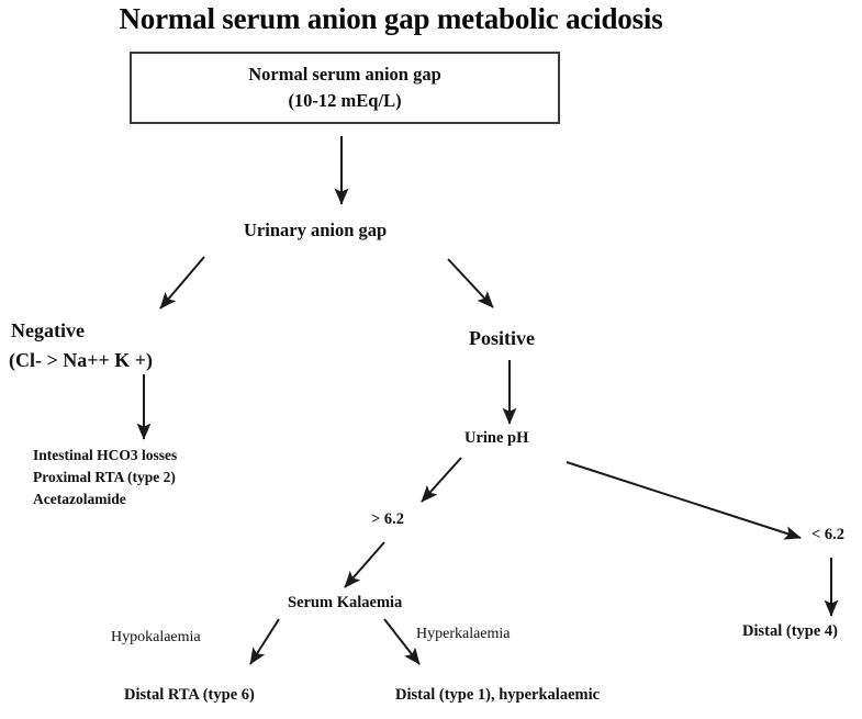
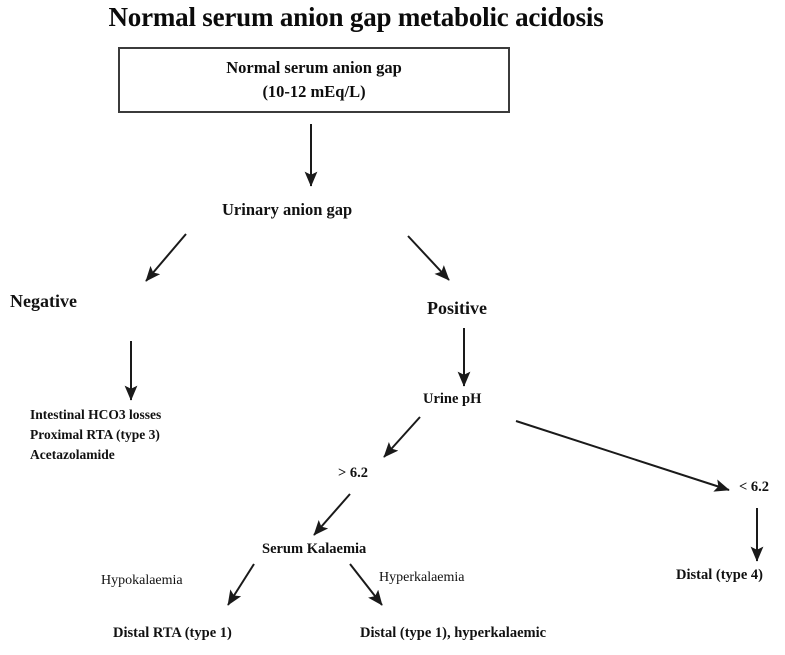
  Normal serum anion gap metabolic acidosis
  Normal serum anion gap
  (10-12 mEq/L)
  Urinary anion gap
  Negative
- (Cl- > Na++ K +)
  Intestinal HCO3 losses
- Proximal RTA (type 2)
+ Proximal RTA (type 3)
  Acetazolamide
  Positive
  Urine pH
  > 6.2
  < 6.2
  Serum Kalaemia
  Hypokalaemia
  Hyperkalaemia
- Distal RTA (type 6)
+ Distal RTA (type 1)
  Distal (type 1), hyperkalaemic
  Distal (type 4)
